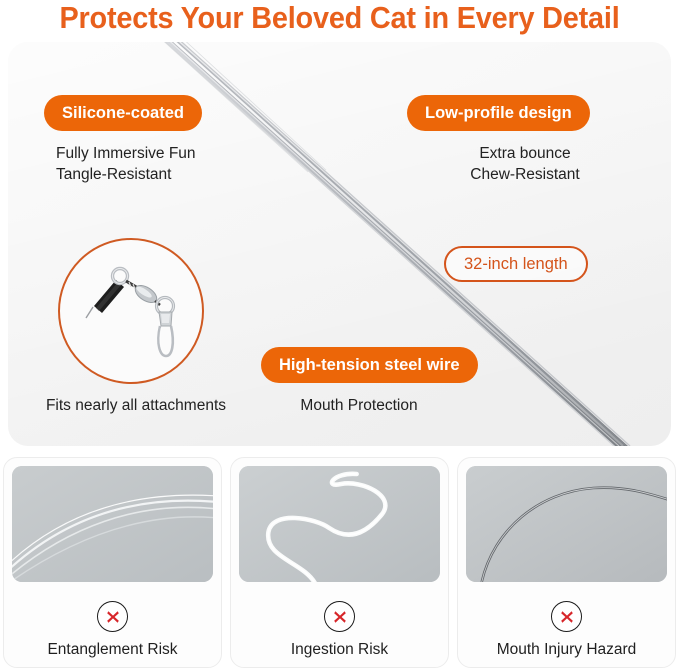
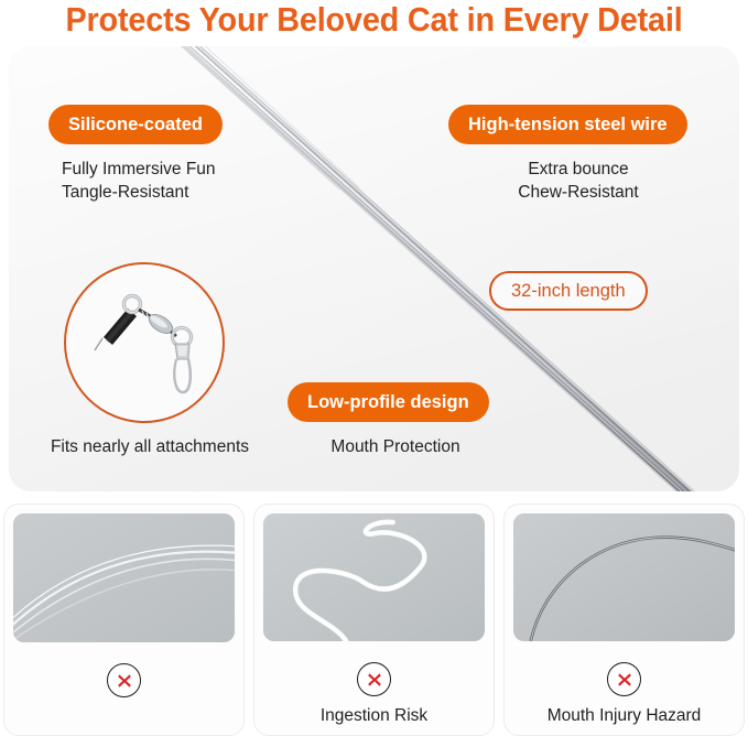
  Protects Your Beloved Cat in Every Detail
  Silicone-coated
  Fully Immersive Fun
  Tangle-Resistant
- Low-profile design
+ High-tension steel wire
  Extra bounce
  Chew-Resistant
  32-inch length
- High-tension steel wire
+ Low-profile design
  Mouth Protection
  Fits nearly all attachments
- Entanglement Risk
  Ingestion Risk
  Mouth Injury Hazard
